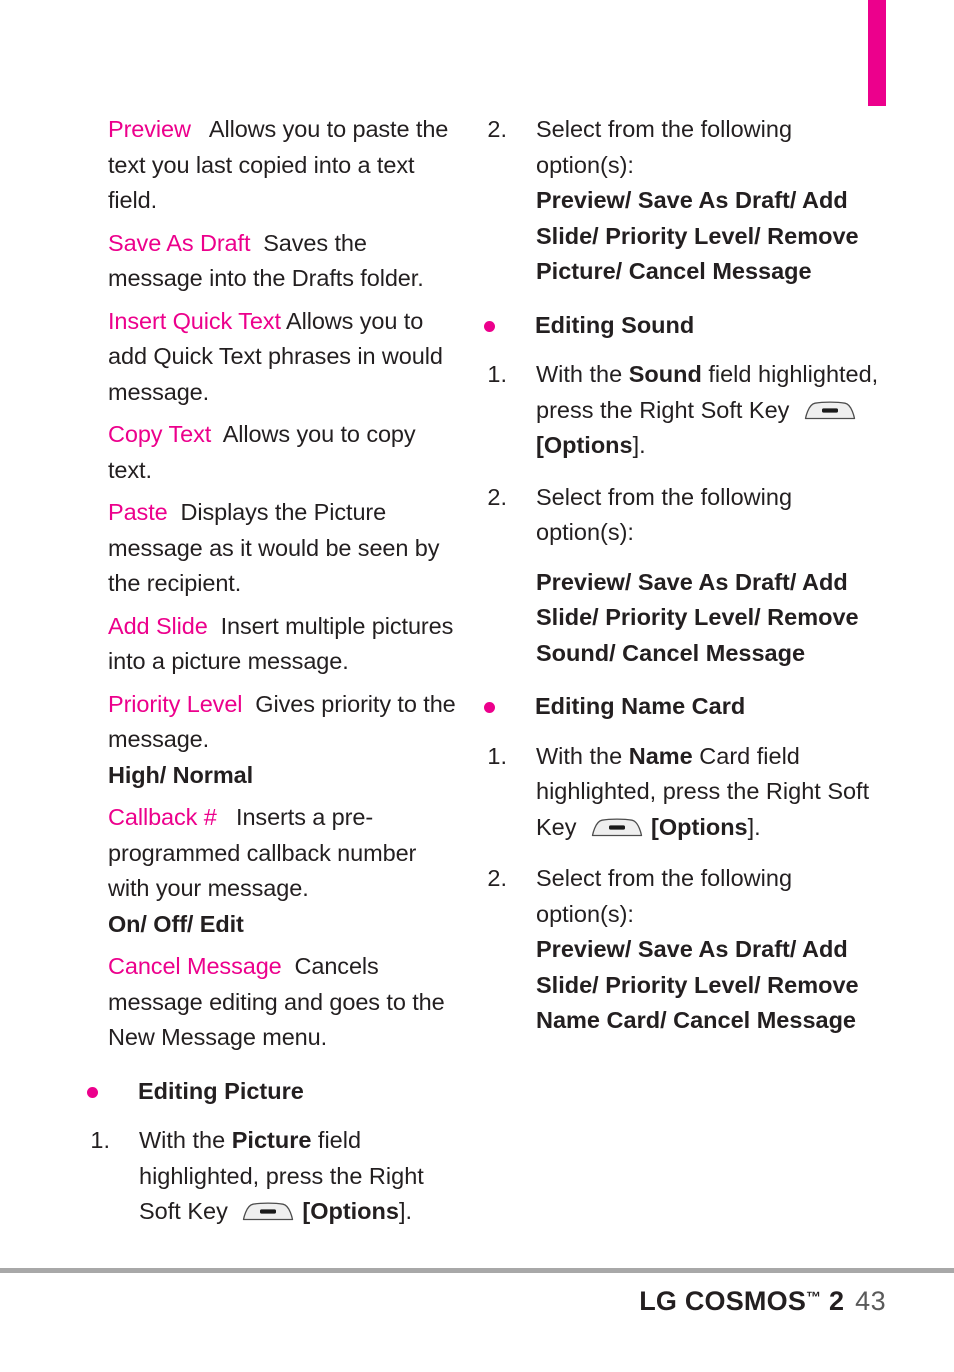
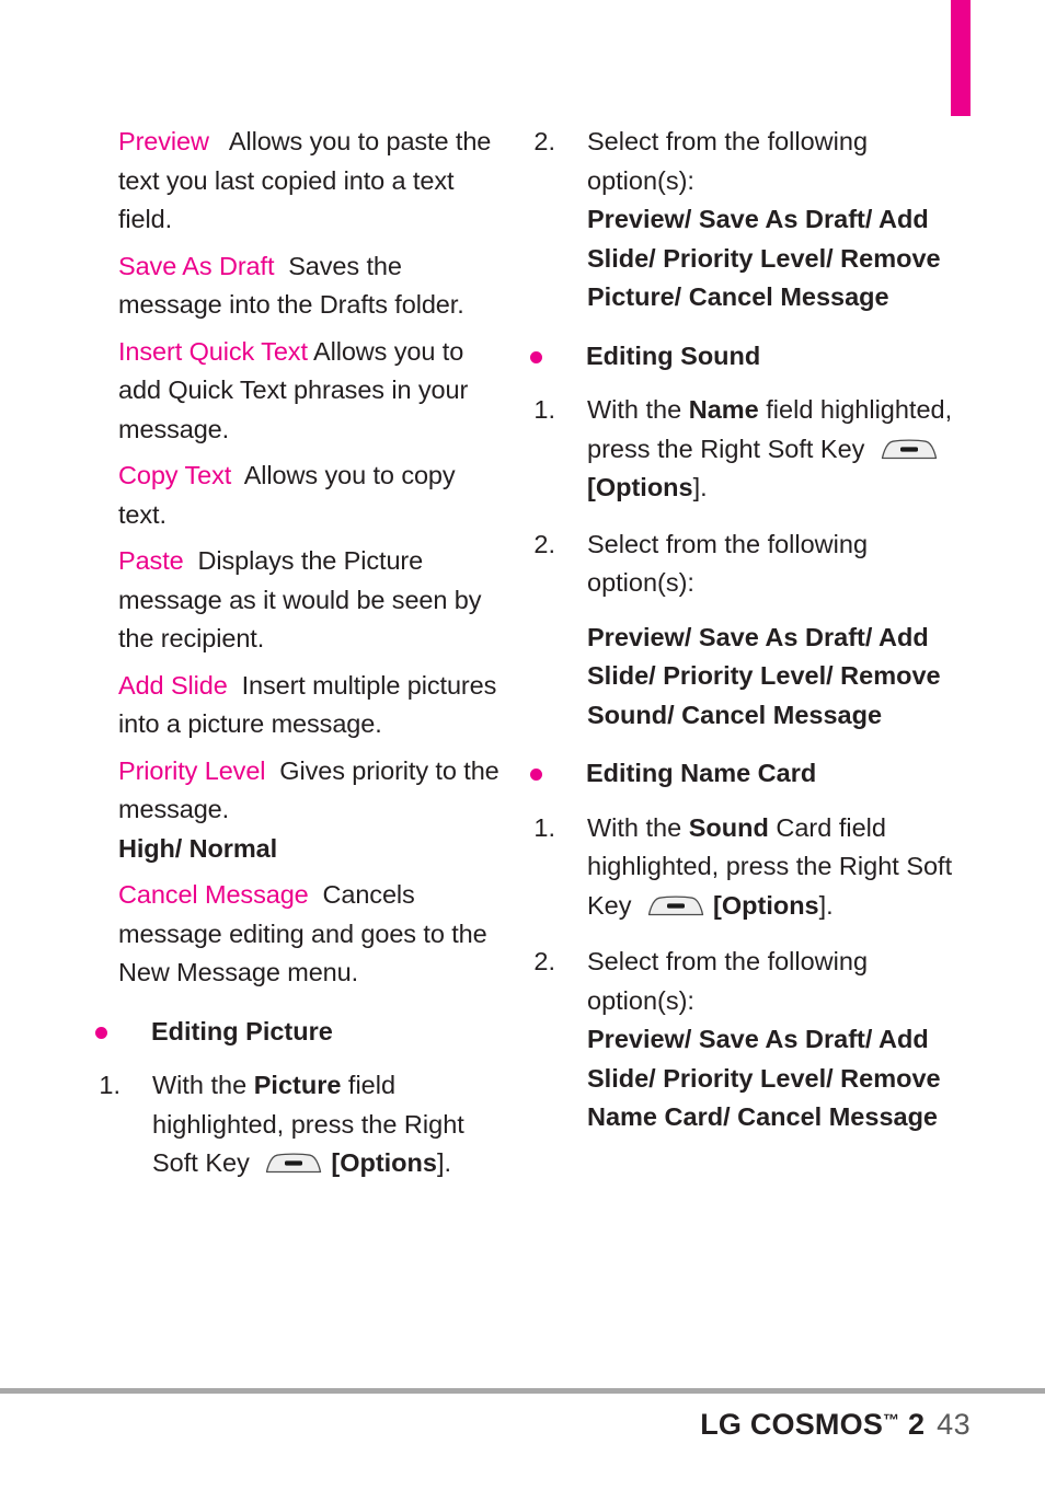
  Preview Allows you to paste the text you last copied into a text field.
  Save As Draft Saves the message into the Drafts folder.
- Insert Quick Text Allows you to add Quick Text phrases in would message.
+ Insert Quick Text Allows you to add Quick Text phrases in your message.
  Copy Text Allows you to copy text.
  Paste Displays the Picture message as it would be seen by the recipient.
  Add Slide Insert multiple pictures into a picture message.
  Priority Level Gives priority to the message.
  High/ Normal
- Callback # Inserts a pre-programmed callback number with your message.
- On/ Off/ Edit
  Cancel Message Cancels message editing and goes to the New Message menu.
  Editing Picture
  1.
  With the Picture field highlighted, press the Right Soft Key [Options].
  2.
  Select from the following option(s):
  Preview/ Save As Draft/ Add Slide/ Priority Level/ Remove Picture/ Cancel Message
  Editing Sound
  1.
- With the Sound field highlighted, press the Right Soft Key [Options].
+ With the Name field highlighted, press the Right Soft Key [Options].
  2.
  Select from the following option(s):
  Preview/ Save As Draft/ Add Slide/ Priority Level/ Remove Sound/ Cancel Message
  Editing Name Card
  1.
- With the Name Card field highlighted, press the Right Soft Key [Options].
+ With the Sound Card field highlighted, press the Right Soft Key [Options].
  2.
  Select from the following option(s):
  Preview/ Save As Draft/ Add Slide/ Priority Level/ Remove Name Card/ Cancel Message
  LG COSMOS™ 2
  43
